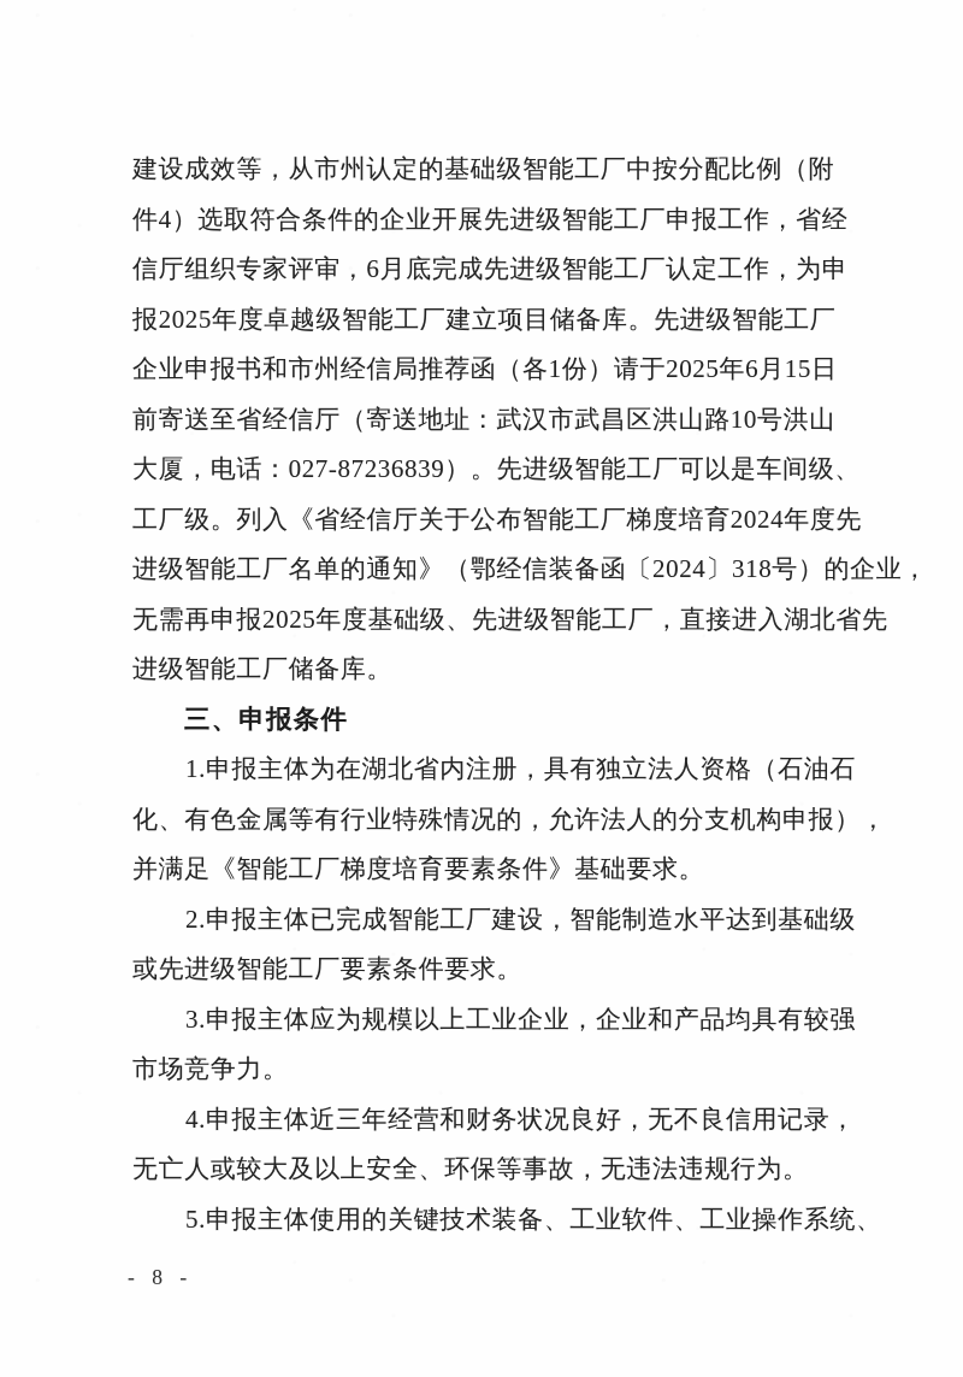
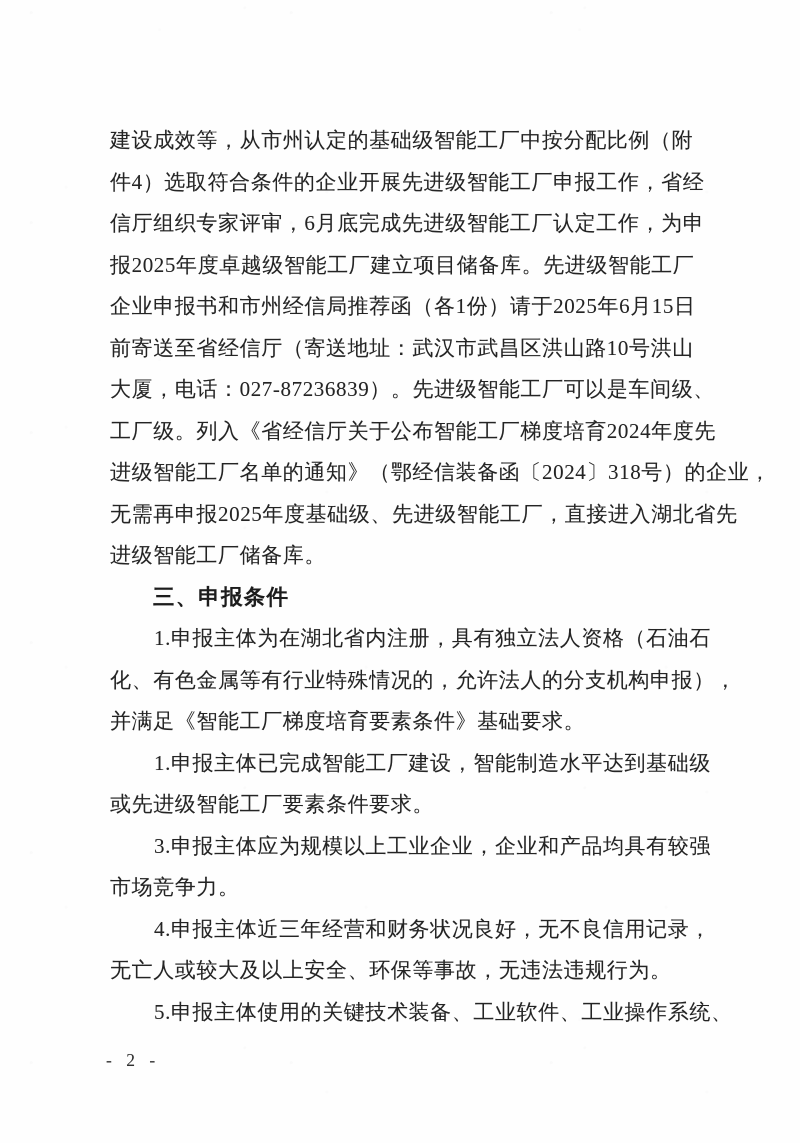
  建设成效等，从市州认定的基础级智能工厂中按分配比例（附
  件4）选取符合条件的企业开展先进级智能工厂申报工作，省经
  信厅组织专家评审，6月底完成先进级智能工厂认定工作，为申
  报2025年度卓越级智能工厂建立项目储备库。先进级智能工厂
  企业申报书和市州经信局推荐函（各1份）请于2025年6月15日
  前寄送至省经信厅（寄送地址：武汉市武昌区洪山路10号洪山
  大厦，电话：027-87236839）。先进级智能工厂可以是车间级、
  工厂级。列入《省经信厅关于公布智能工厂梯度培育2024年度先
  进级智能工厂名单的通知》（鄂经信装备函〔2024〕318号）的企业
  无需再申报2025年度基础级、先进级智能工厂，直接进入湖北省先
  进级智能工厂储备库。
  三、申报条件
  1.申报主体为在湖北省内注册，具有独立法人资格（石油石
  化、有色金属等有行业特殊情况的，允许法人的分支机构申报），
  并满足《智能工厂梯度培育要素条件》基础要求。
- 2.申报主体已完成智能工厂建设，智能制造水平达到基础级
+ 1.申报主体已完成智能工厂建设，智能制造水平达到基础级
  或先进级智能工厂要素条件要求。
  3.申报主体应为规模以上工业企业，企业和产品均具有较强
  市场竞争力。
  4.申报主体近三年经营和财务状况良好，无不良信用记录，
  无亡人或较大及以上安全、环保等事故，无违法违规行为。
  5.申报主体使用的关键技术装备、工业软件、工业操作系统、
- - 8 -
+ - 2 -
